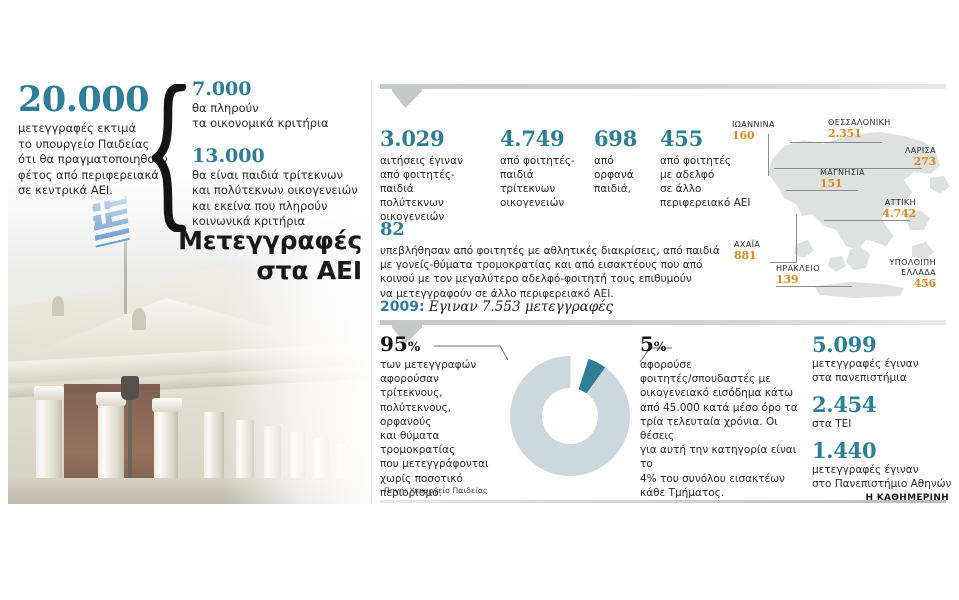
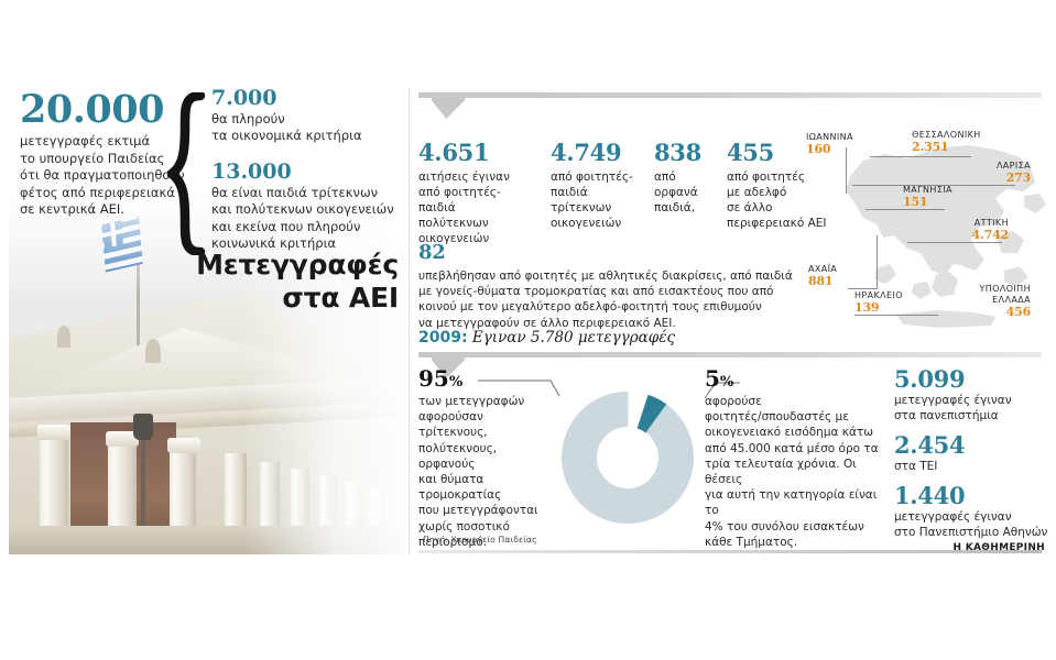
  20.000
  μετεγγραφές εκτιμά
  το υπουργείο Παιδείας
  ότι θα πραγματοποιηθον
  φέτος από περιφερειακά
  σε κεντρικά ΑΕΙ.
  7.000
  θα πληρούν
  τα οικονομικά κριτήρια
  13.000
  θα είναι παιδιά τρίτεκνων
  και πολύτεκνων οικογενειών
  και εκείνα που πληρούν
  κοινωνικά κριτήρια
  Μετεγγραφές
  στα ΑΕΙ
- 3.029
+ 4.651
  αιτήσεις έγιναν
  από φοιτητές-παιδιά
  πολύτεκνων
  οικογενειών
  4.749
  από φοιτητές-
  παιδιά
  τρίτεκνων
  οικογενειών
- 698
+ 838
  από
  ορφανά
  παιδιά,
  455
  από φοιτητές
  με αδελφό
  σε άλλο
  περιφερειακό ΑΕΙ
  82
  υπεβλήθησαν από φοιτητές με αθλητικές διακρίσεις, από παιδιά
  με γονείς-θύματα τρομοκρατίας και από εισακτέους που από
  κοινού με τον μεγαλύτερο αδελφό-φοιτητή τους επιθυμούν
  να μετεγγραφούν σε άλλο περιφερειακό ΑΕΙ.
  ΙΩΑΝΝΙΝΑ
  160
  ΘΕΣΣΑΛΟΝΙΚΗ
  2.351
  ΛΑΡΙΣΑ
  273
  ΜΑΓΝΗΣΙΑ
  151
  ΑΤΤΙΚΗ
  4.742
  ΑΧΑΪΑ
  881
  ΗΡΑΚΛΕΙΟ
  139
  ΥΠΟΛΟΙΠΗ
  ΕΛΛΑΔΑ
  456
- 2009: Εγιναν 7.553 μετεγγραφές
+ 2009: Εγιναν 5.780 μετεγγραφές
  95%
  των μετεγγραφών
  αφορούσαν τρίτεκνους,
  πολύτεκνους, ορφανούς
  και θύματα τρομοκρατίας
  που μετεγγράφονται
  χωρίς ποσοτικό
  περιορισμό.
  5%
  αφορούσε
  φοιτητές/σπουδαστές με
  οικογενειακό εισόδημα κάτω
  από 45.000 κατά μέσο όρο τα
  τρία τελευταία χρόνια. Οι θέσεις
  για αυτή την κατηγορία είναι το
  4% του συνόλου εισακτέων
  κάθε Τμήματος.
  5.099
  μετεγγραφές έγιναν
  στα πανεπιστήμια
  2.454
  στα ΤΕΙ
  1.440
  μετεγγραφές έγιναν
  στο Πανεπιστήμιο Αθηνών
  Πηγή: Υπουργείο Παιδείας
  Η ΚΑΘΗΜΕΡΙΝΗ
